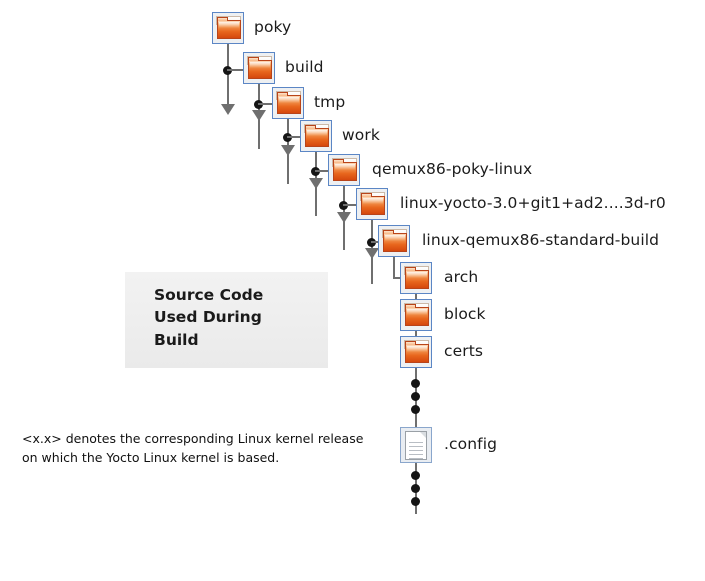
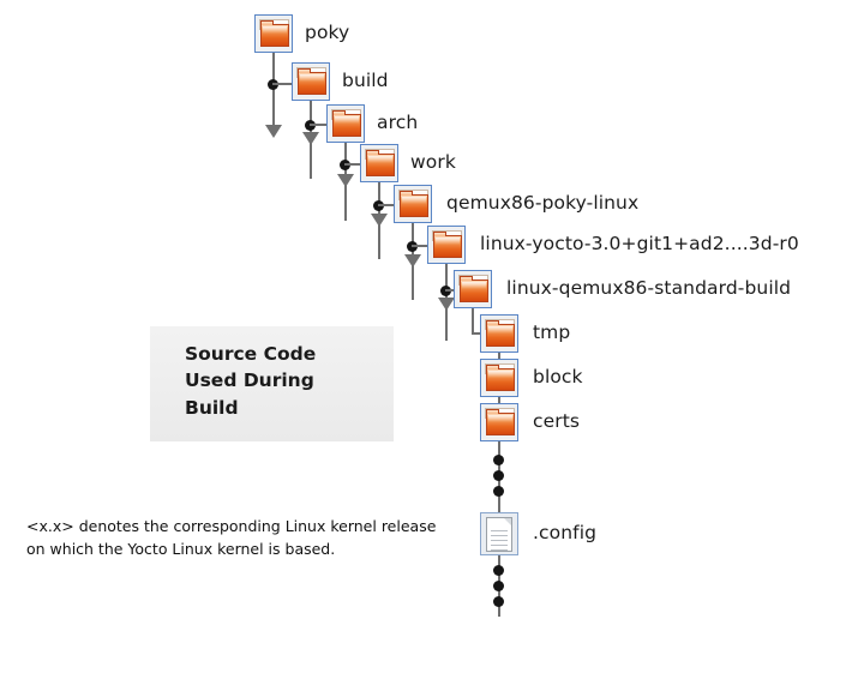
  poky
  build
- tmp
+ arch
  work
  qemux86-poky-linux
  linux-yocto-3.0+git1+ad2....3d-r0
  linux-qemux86-standard-build
- arch
+ tmp
  block
  certs
  .config
  Source Code
  Used During
  Build
  <x.x> denotes the corresponding Linux kernel release on which the Yocto Linux kernel is based.
